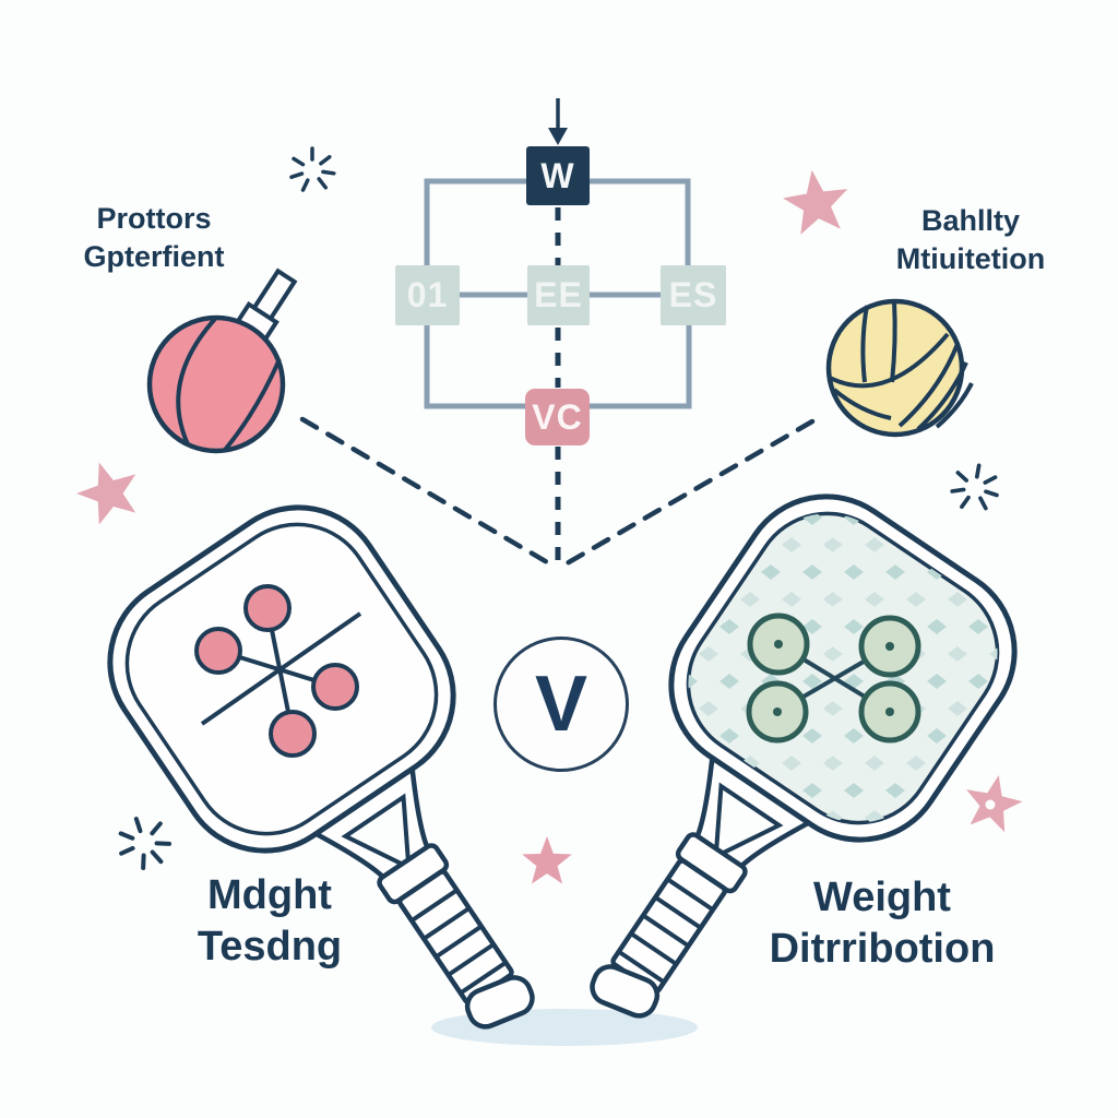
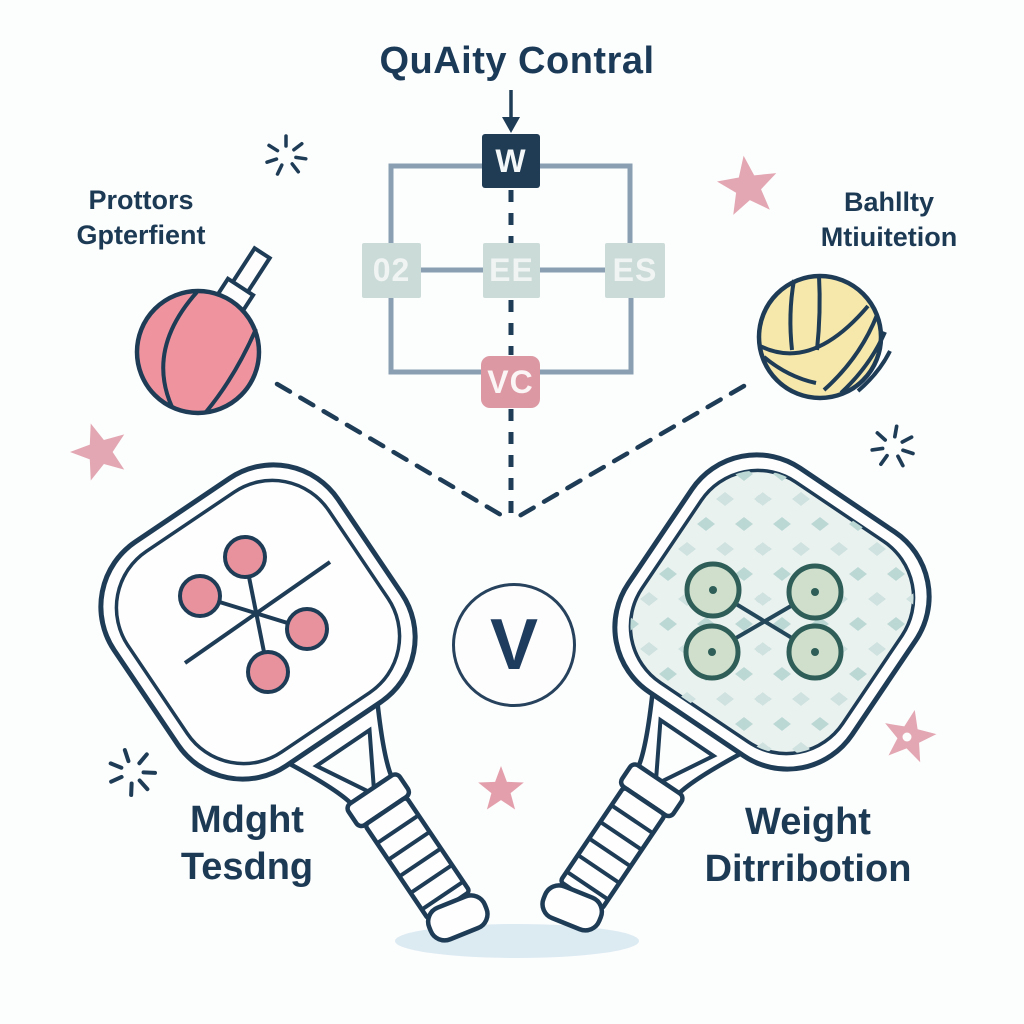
+ QuAity Contral
  W
- 01
+ 02
  EE
  ES
  VC
  Prottors
  Gpterfient
  Bahllty
  Mtiuitetion
  Mdght
  Tesdng
  Weight
  Ditrribotion
  V
